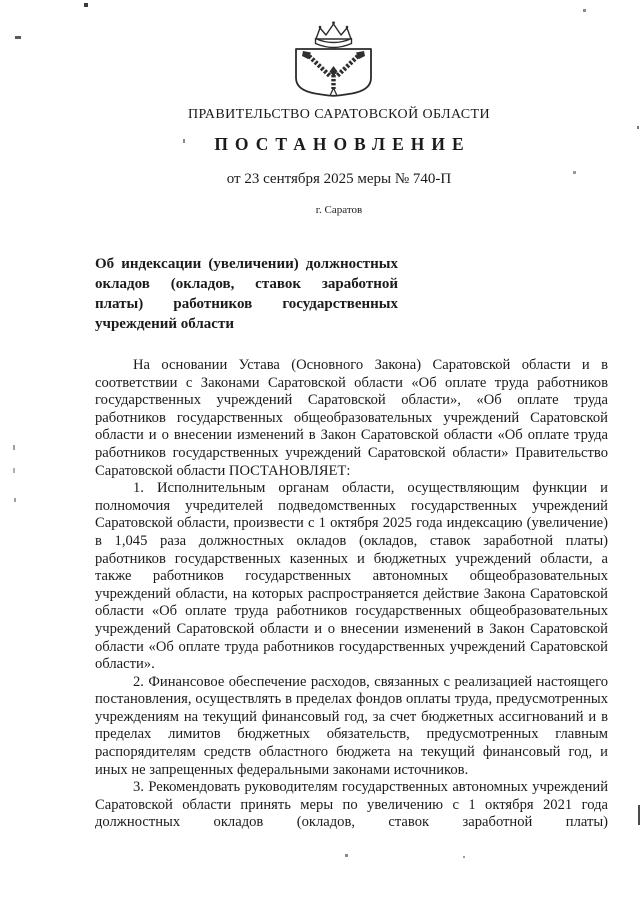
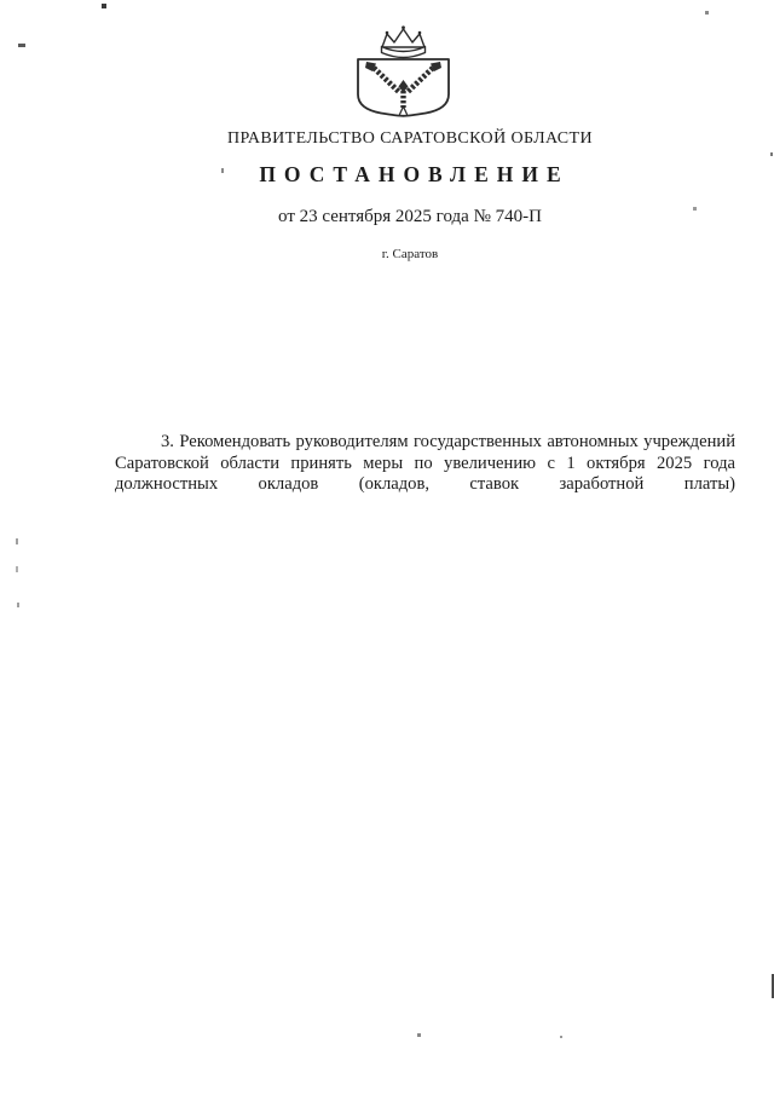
  ПРАВИТЕЛЬСТВО САРАТОВСКОЙ ОБЛАСТИ
  ПОСТАНОВЛЕНИЕ
- от 23 сентября 2025 меры № 740-П
+ от 23 сентября 2025 года № 740-П
  г. Саратов
- Об индексации (увеличении) должностных окладов (окладов, ставок заработной платы) работников государственных учреждений области
- На основании Устава (Основного Закона) Саратовской области и в соответствии с Законами Саратовской области «Об оплате труда работников государственных учреждений Саратовской области», «Об оплате труда работников государственных общеобразовательных учреждений Саратовской области и о внесении изменений в Закон Саратовской области «Об оплате труда работников государственных учреждений Саратовской области» Правительство Саратовской области ПОСТАНОВЛЯЕТ:
- 1. Исполнительным органам области, осуществляющим функции и полномочия учредителей подведомственных государственных учреждений Саратовской области, произвести с 1 октября 2025 года индексацию (увеличение) в 1,045 раза должностных окладов (окладов, ставок заработной платы) работников государственных казенных и бюджетных учреждений области, а также работников государственных автономных общеобразовательных учреждений области, на которых распространяется действие Закона Саратовской области «Об оплате труда работников государственных общеобразовательных учреждений Саратовской области и о внесении изменений в Закон Саратовской области «Об оплате труда работников государственных учреждений Саратовской области».
- 2. Финансовое обеспечение расходов, связанных с реализацией настоящего постановления, осуществлять в пределах фондов оплаты труда, предусмотренных учреждениям на текущий финансовый год, за счет бюджетных ассигнований и в пределах лимитов бюджетных обязательств, предусмотренных главным распорядителям средств областного бюджета на текущий финансовый год, и иных не запрещенных федеральными законами источников.
- 3. Рекомендовать руководителям государственных автономных учреждений Саратовской области принять меры по увеличению с 1 октября 2021 года должностных окладов (окладов, ставок заработной платы)
+ 3. Рекомендовать руководителям государственных автономных учреждений Саратовской области принять меры по увеличению с 1 октября 2025 года должностных окладов (окладов, ставок заработной платы)
